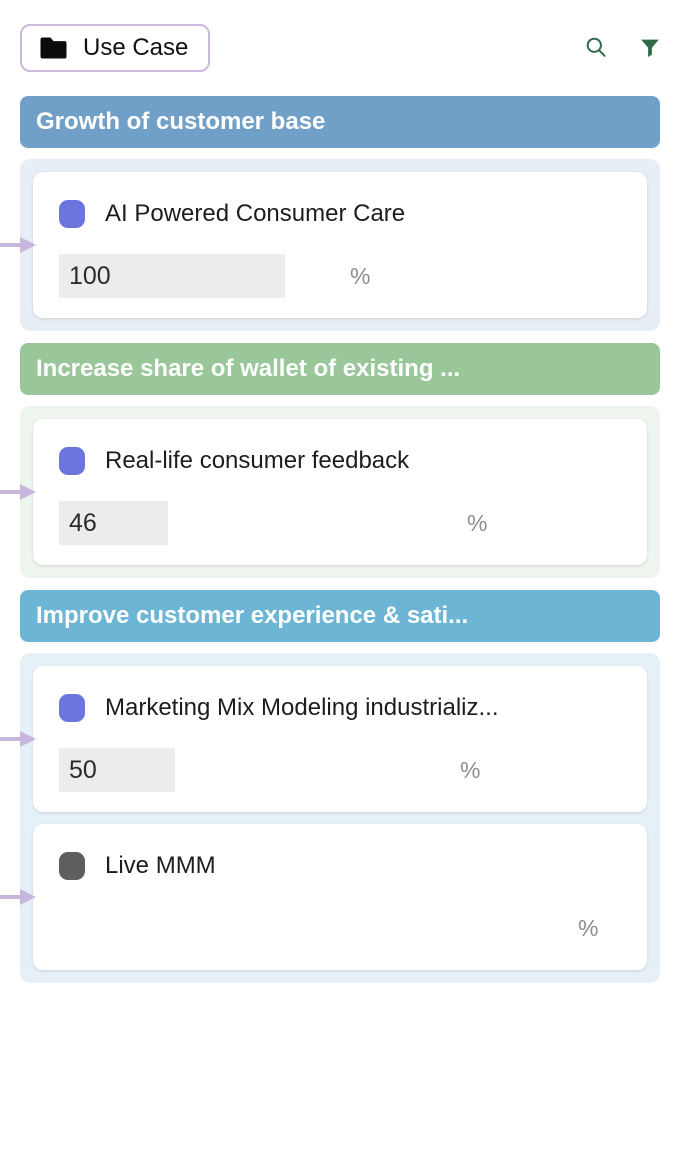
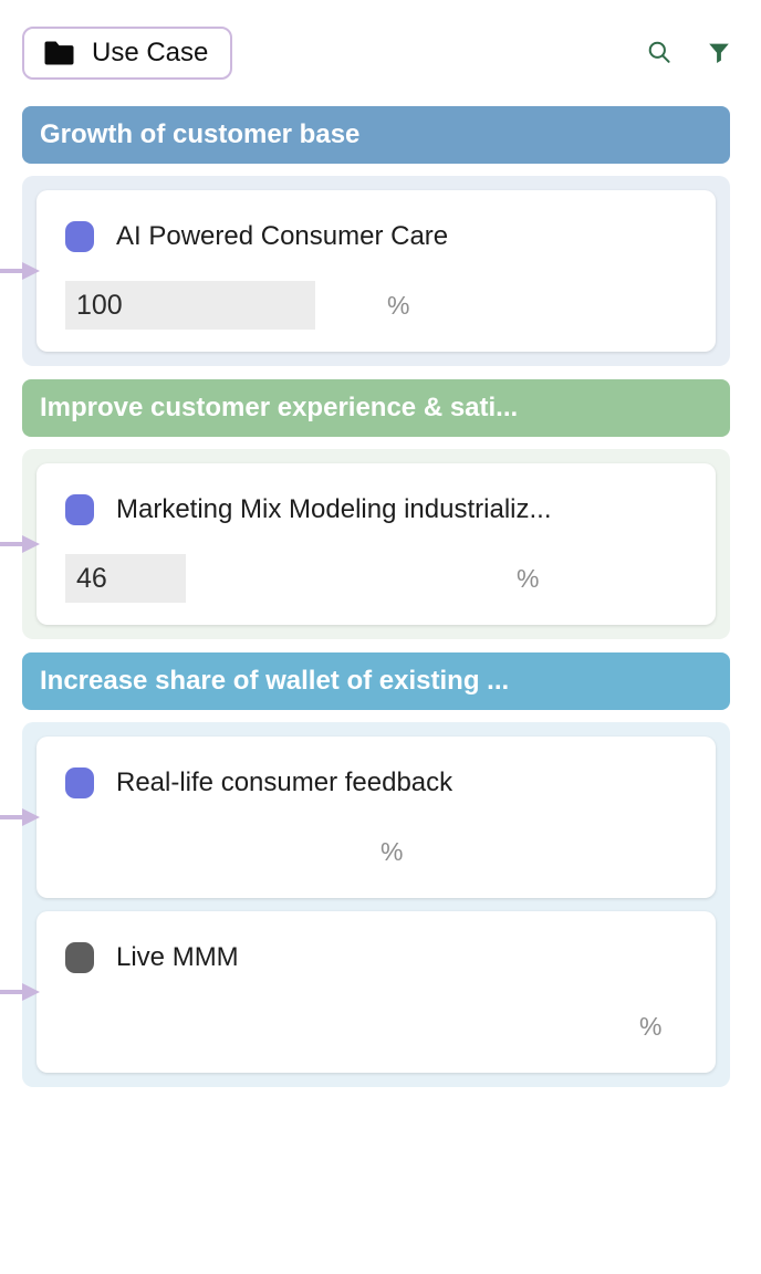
  Use Case
  Growth of customer base
  AI Powered Consumer Care
  100
  %
- Increase share of wallet of existing ...
+ Improve customer experience & sati...
- Real-life consumer feedback
+ Marketing Mix Modeling industrializ...
  46
  %
- Improve customer experience & sati...
+ Increase share of wallet of existing ...
- Marketing Mix Modeling industrializ...
+ Real-life consumer feedback
- 50
  %
  Live MMM
  %
